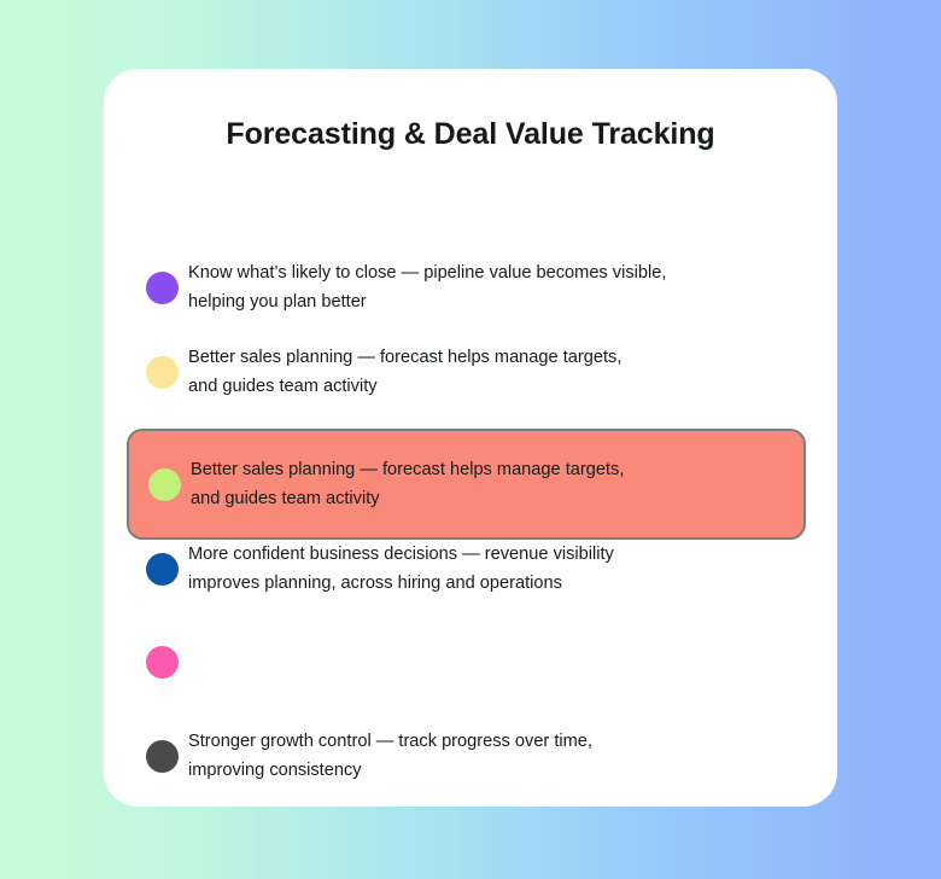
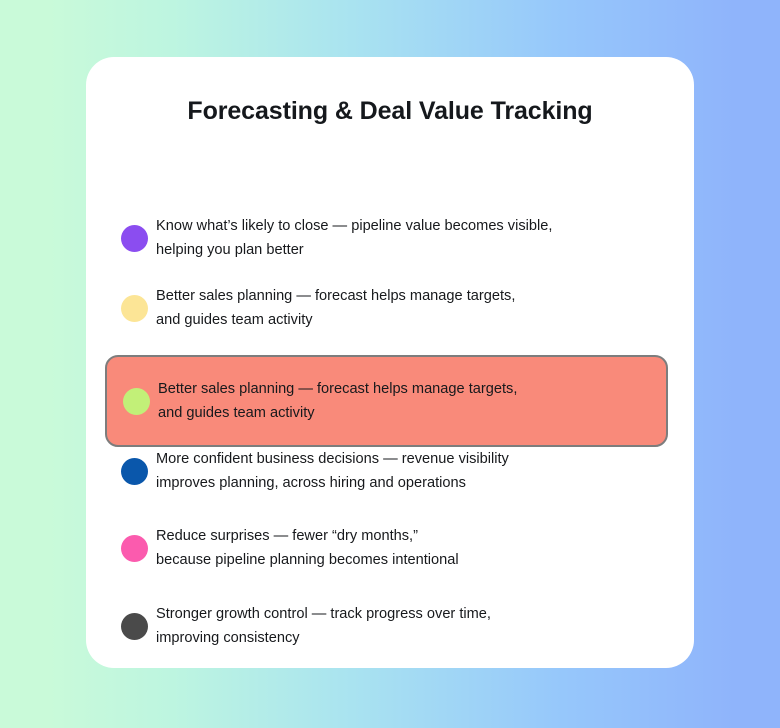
  Forecasting & Deal Value Tracking
  Know what’s likely to close — pipeline value becomes visible,
  helping you plan better
  Better sales planning — forecast helps manage targets,
  and guides team activity
  Better sales planning — forecast helps manage targets,
  and guides team activity
  More confident business decisions — revenue visibility
  improves planning, across hiring and operations
+ Reduce surprises — fewer “dry months,”
+ because pipeline planning becomes intentional
  Stronger growth control — track progress over time,
  improving consistency
